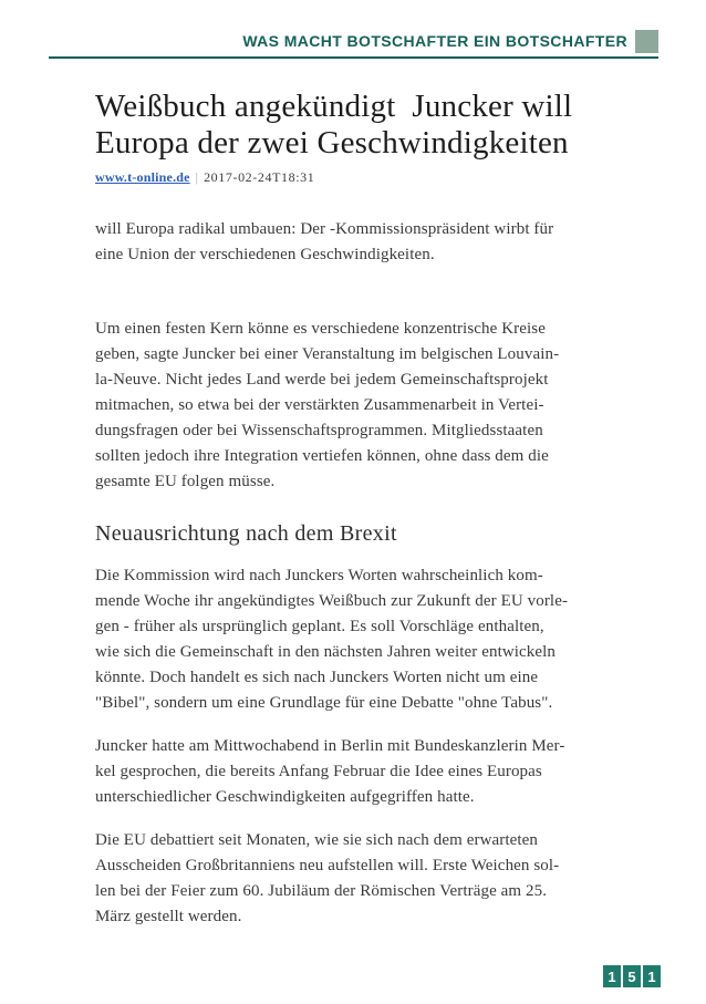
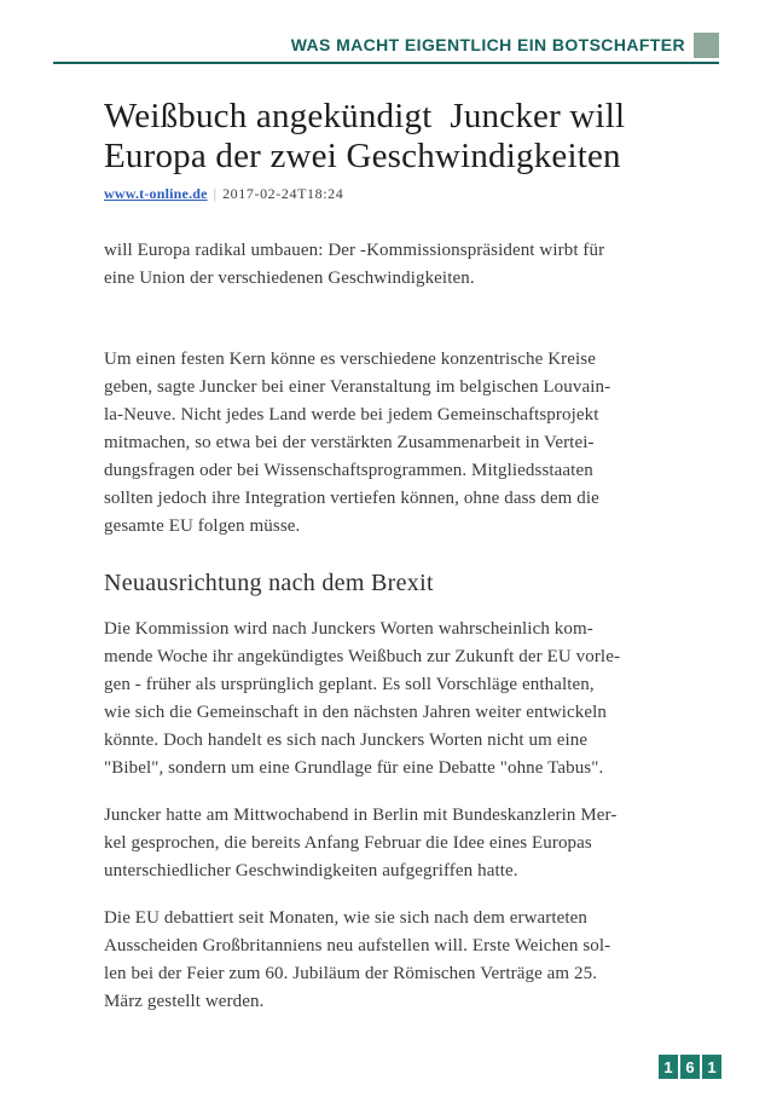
- WAS MACHT BOTSCHAFTER EIN BOTSCHAFTER
+ WAS MACHT EIGENTLICH EIN BOTSCHAFTER
  Weißbuch angekündigt Juncker will
  Europa der zwei Geschwindigkeiten
- www.t-online.de | 2017-02-24T18:31
+ www.t-online.de | 2017-02-24T18:24
  will Europa radikal umbauen: Der -Kommissionspräsident wirbt für
  eine Union der verschiedenen Geschwindigkeiten.
  Um einen festen Kern könne es verschiedene konzentrische Kreise
  geben, sagte Juncker bei einer Veranstaltung im belgischen Louvain-
  la-Neuve. Nicht jedes Land werde bei jedem Gemeinschaftsprojekt
  mitmachen, so etwa bei der verstärkten Zusammenarbeit in Vertei-
  dungsfragen oder bei Wissenschaftsprogrammen. Mitgliedsstaaten
  sollten jedoch ihre Integration vertiefen können, ohne dass dem die
  gesamte EU folgen müsse.
  Neuausrichtung nach dem Brexit
  Die Kommission wird nach Junckers Worten wahrscheinlich kom-
  mende Woche ihr angekündigtes Weißbuch zur Zukunft der EU vorle-
  gen - früher als ursprünglich geplant. Es soll Vorschläge enthalten,
  wie sich die Gemeinschaft in den nächsten Jahren weiter entwickeln
  könnte. Doch handelt es sich nach Junckers Worten nicht um eine
  "Bibel", sondern um eine Grundlage für eine Debatte "ohne Tabus".
  Juncker hatte am Mittwochabend in Berlin mit Bundeskanzlerin Mer-
  kel gesprochen, die bereits Anfang Februar die Idee eines Europas
  unterschiedlicher Geschwindigkeiten aufgegriffen hatte.
  Die EU debattiert seit Monaten, wie sie sich nach dem erwarteten
  Ausscheiden Großbritanniens neu aufstellen will. Erste Weichen sol-
  len bei der Feier zum 60. Jubiläum der Römischen Verträge am 25.
  März gestellt werden.
  1
- 5
+ 6
  1
